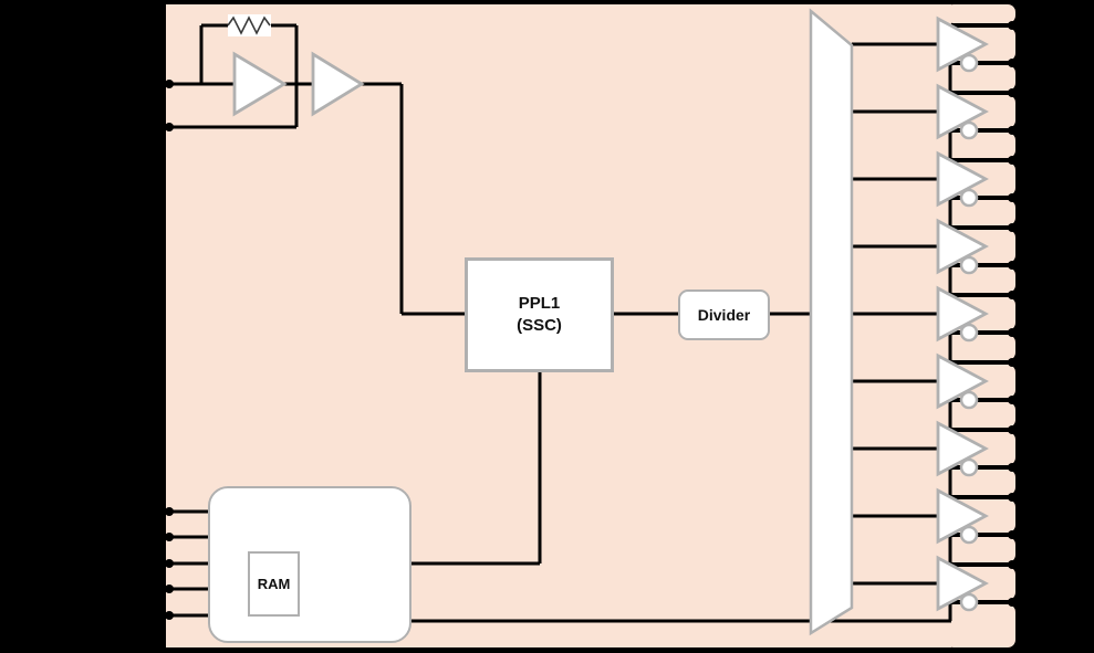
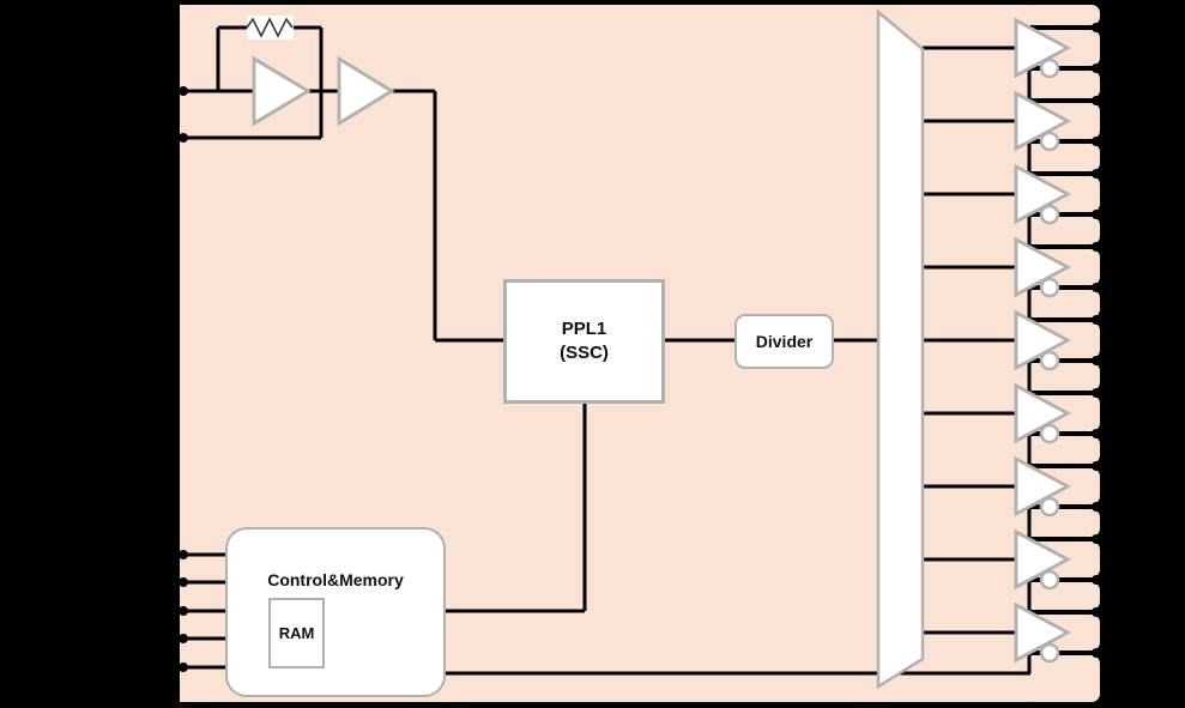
  PPL1
  (SSC)
  Divider
+ Control&Memory
  RAM
